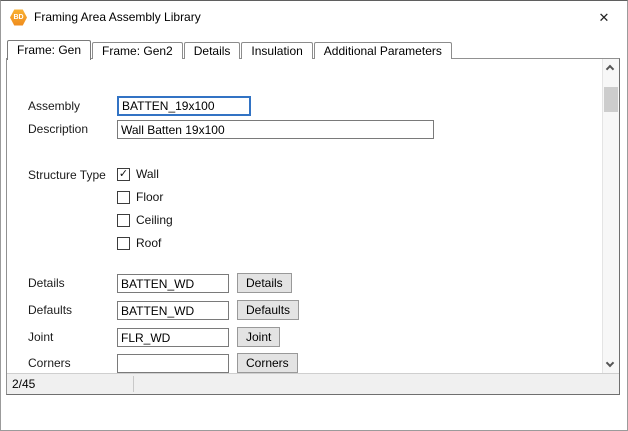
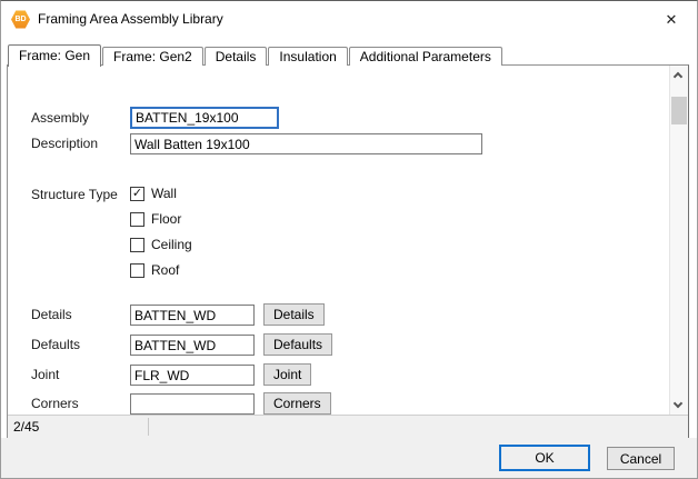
  Framing Area Assembly Library
  ✕
  Frame: Gen
  Frame: Gen2
  Details
  Insulation
  Additional Parameters
  Assembly
  BATTEN_19x100
  Description
  Wall Batten 19x100
  Structure Type
  ✓
  Wall
  Floor
  Ceiling
  Roof
  Details
  BATTEN_WD
  Details
  Defaults
  BATTEN_WD
  Defaults
  Joint
  FLR_WD
  Joint
  Corners
  Corners
  2/45
+ OK
+ Cancel
